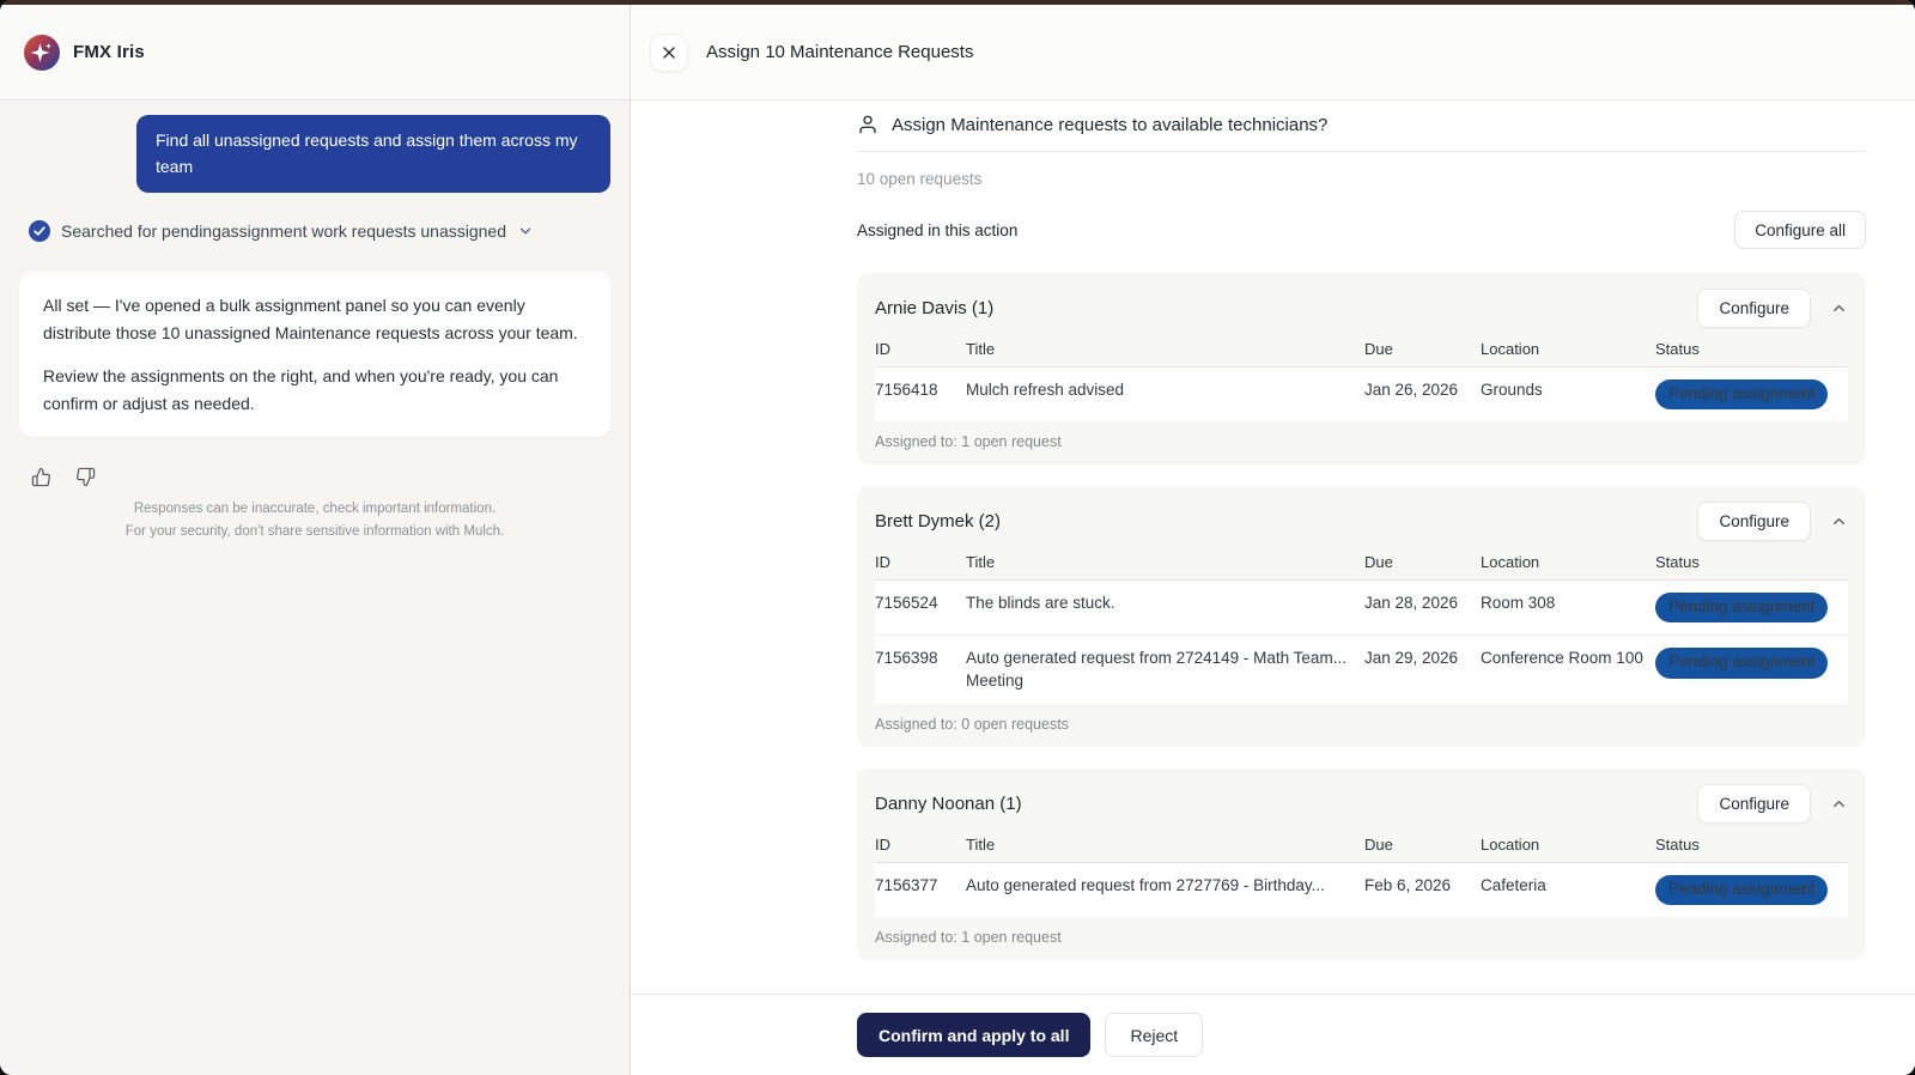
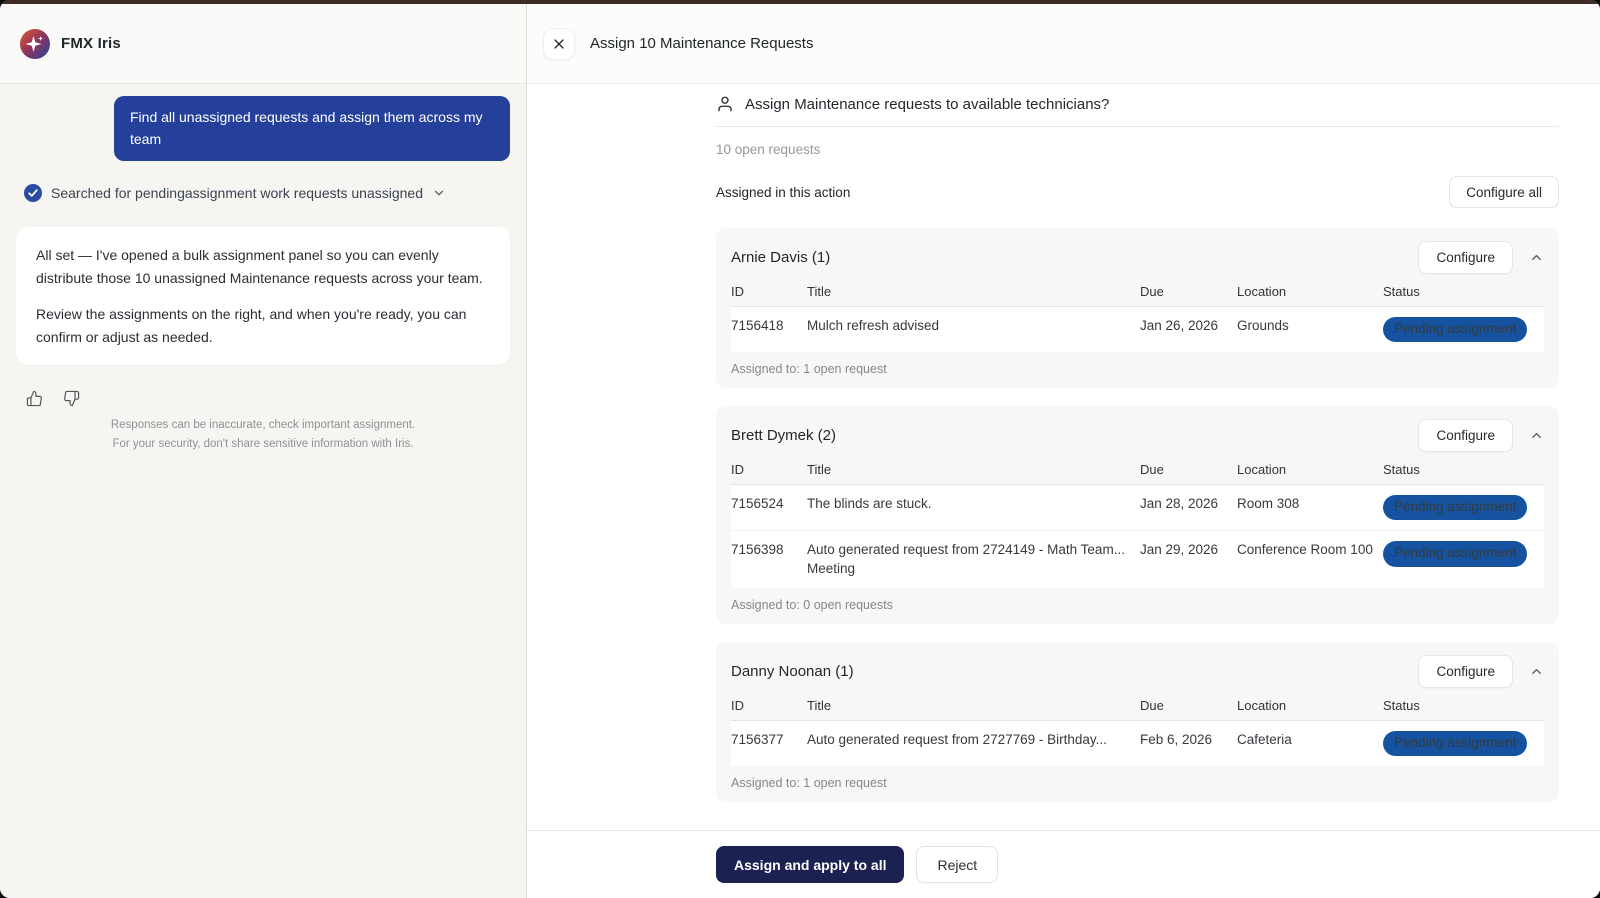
  FMX Iris
  Find all unassigned requests and assign them across my team
  Searched for pendingassignment work requests unassigned
  All set — I've opened a bulk assignment panel so you can evenly distribute those 10 unassigned Maintenance requests across your team.
  Review the assignments on the right, and when you're ready, you can confirm or adjust as needed.
- Responses can be inaccurate, check important information.
+ Responses can be inaccurate, check important assignment.
- For your security, don't share sensitive information with Mulch.
+ For your security, don't share sensitive information with Iris.
  Assign 10 Maintenance Requests
  Assign Maintenance requests to available technicians?
  10 open requests
  Assigned in this action
  Configure all
  Arnie Davis (1)
  Configure
  ID
  Title
  Due
  Location
  Status
  7156418
  Mulch refresh advised
  Jan 26, 2026
  Grounds
  Pending assignment
  Assigned to: 1 open request
  Brett Dymek (2)
  Configure
  ID
  Title
  Due
  Location
  Status
  7156524
  The blinds are stuck.
  Jan 28, 2026
  Room 308
  Pending assignment
  7156398
  Auto generated request from 2724149 - Math Team... Meeting
  Jan 29, 2026
  Conference Room 100
  Pending assignment
  Assigned to: 0 open requests
  Danny Noonan (1)
  Configure
  ID
  Title
  Due
  Location
  Status
  7156377
  Auto generated request from 2727769 - Birthday...
  Feb 6, 2026
  Cafeteria
  Pending assignment
  Assigned to: 1 open request
- Confirm and apply to all
+ Assign and apply to all
  Reject
